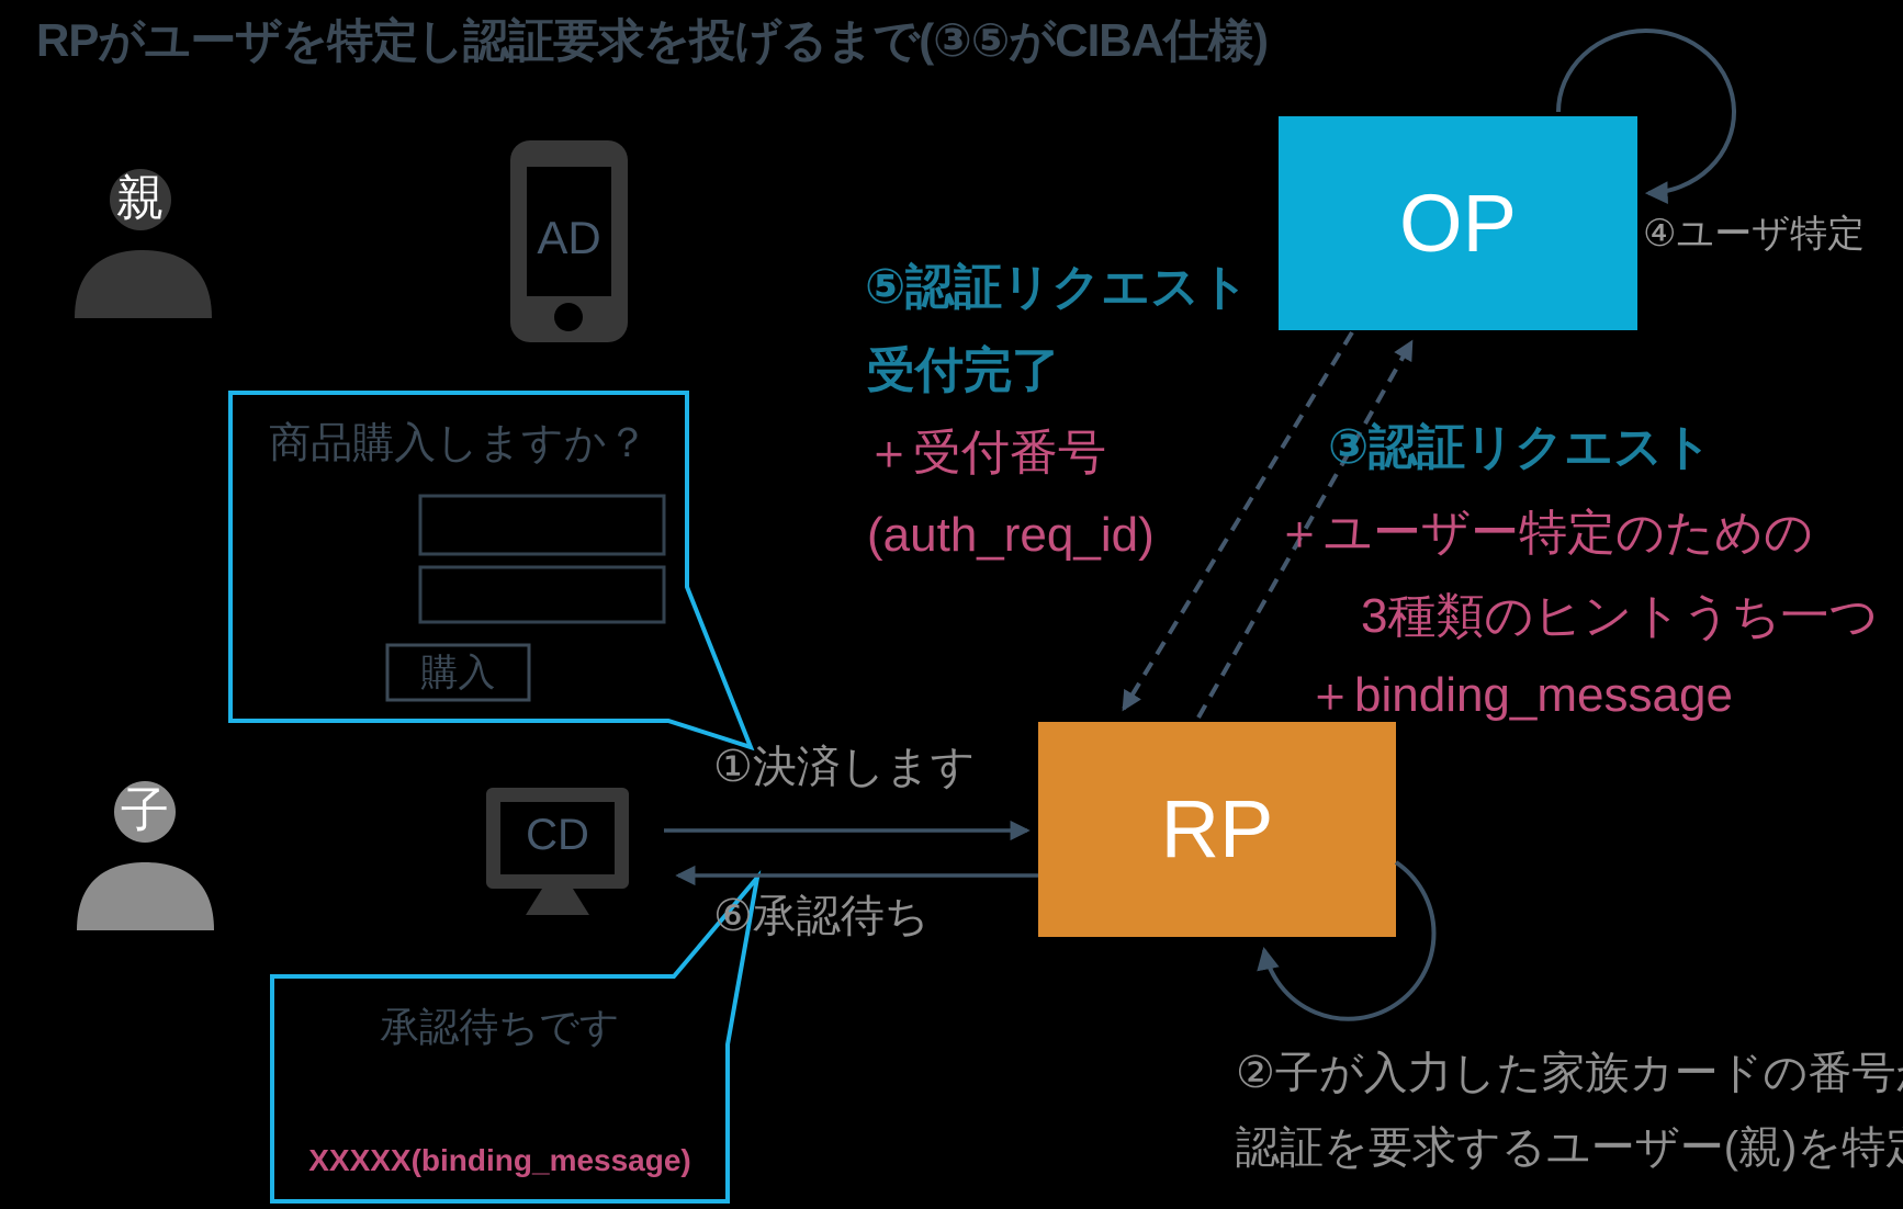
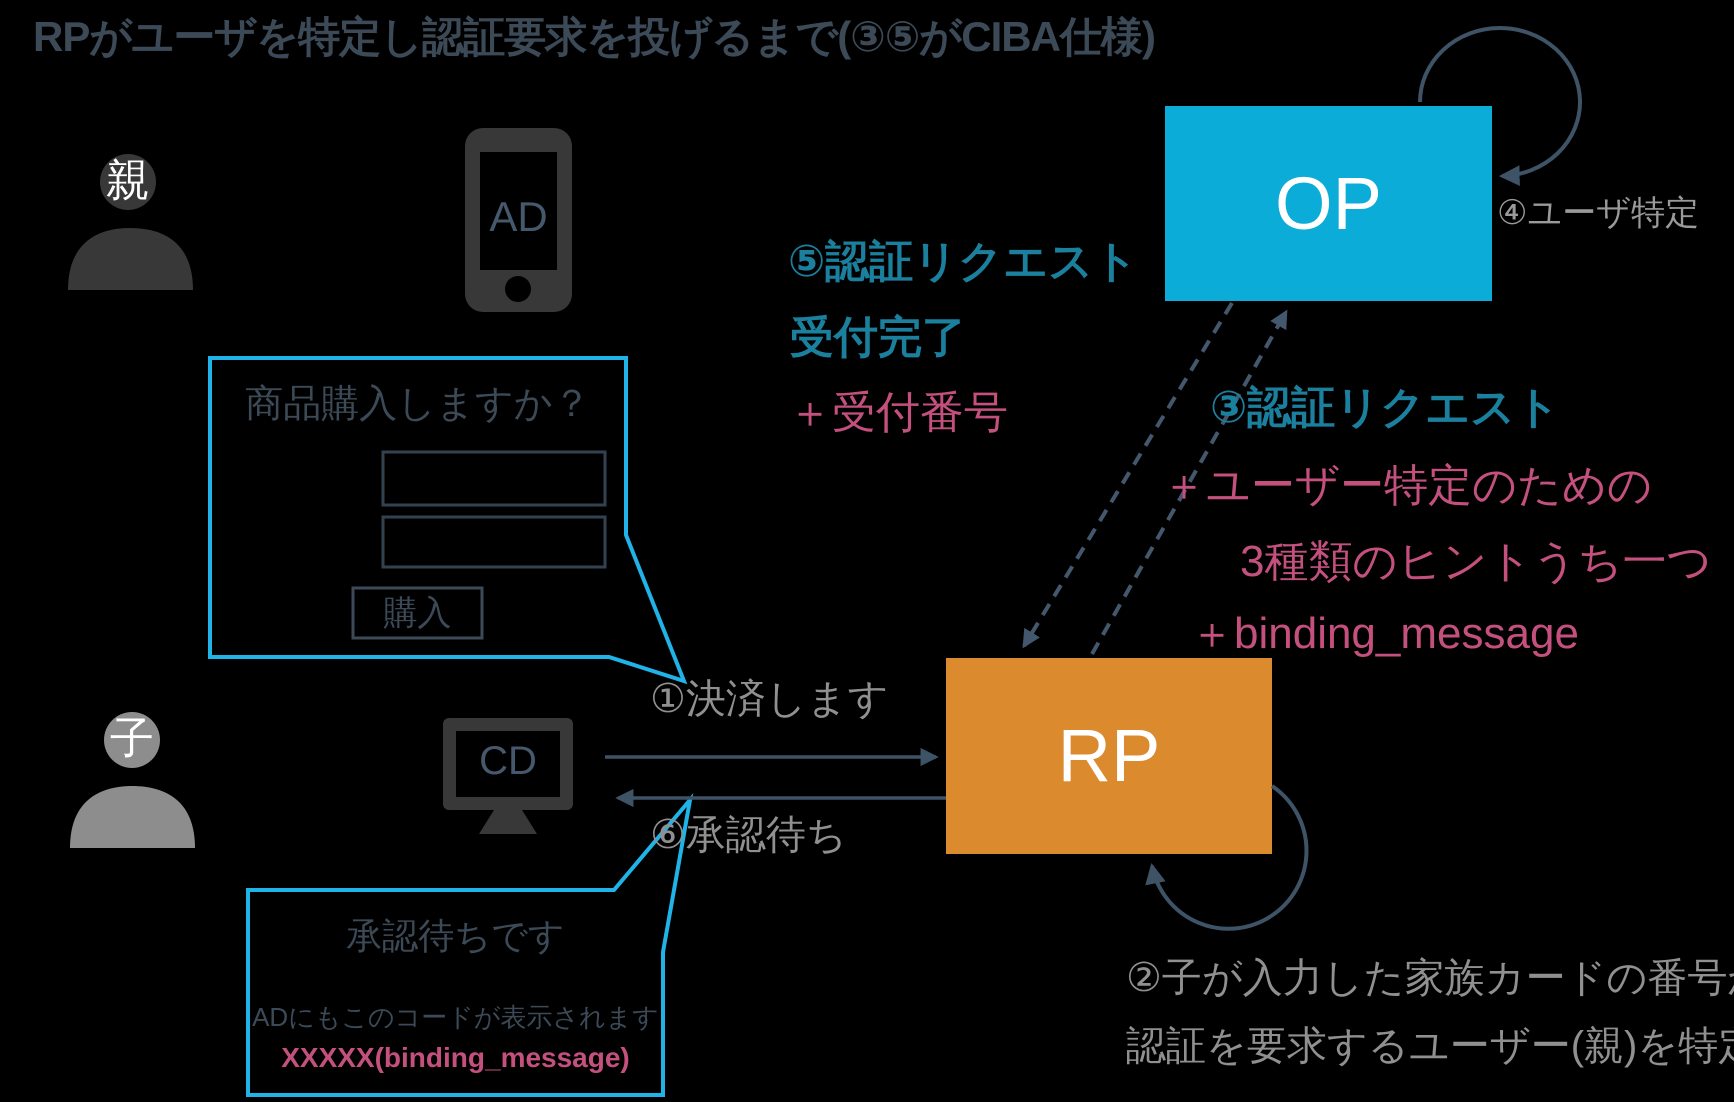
  RPがユーザを特定し認証要求を投げるまで(③⑤がCIBA仕様)
  親
  子
  AD
  CD
  OP
  RP
  商品購入しますか？
  購入
  承認待ちです
+ ADにもこのコードが表示されます
  XXXXX(binding_message)
  ①決済します
  ⑥承認待ち
  ⑤認証リクエスト
  受付完了
  ＋受付番号
- (auth_req_id)
  ③認証リクエスト
  ＋ユーザー特定のための
  3種類のヒントうち一つ
  ＋binding_message
  ④ユーザ特定
  ②子が入力した家族カードの番号
  認証を要求するユーザー(親)を特
